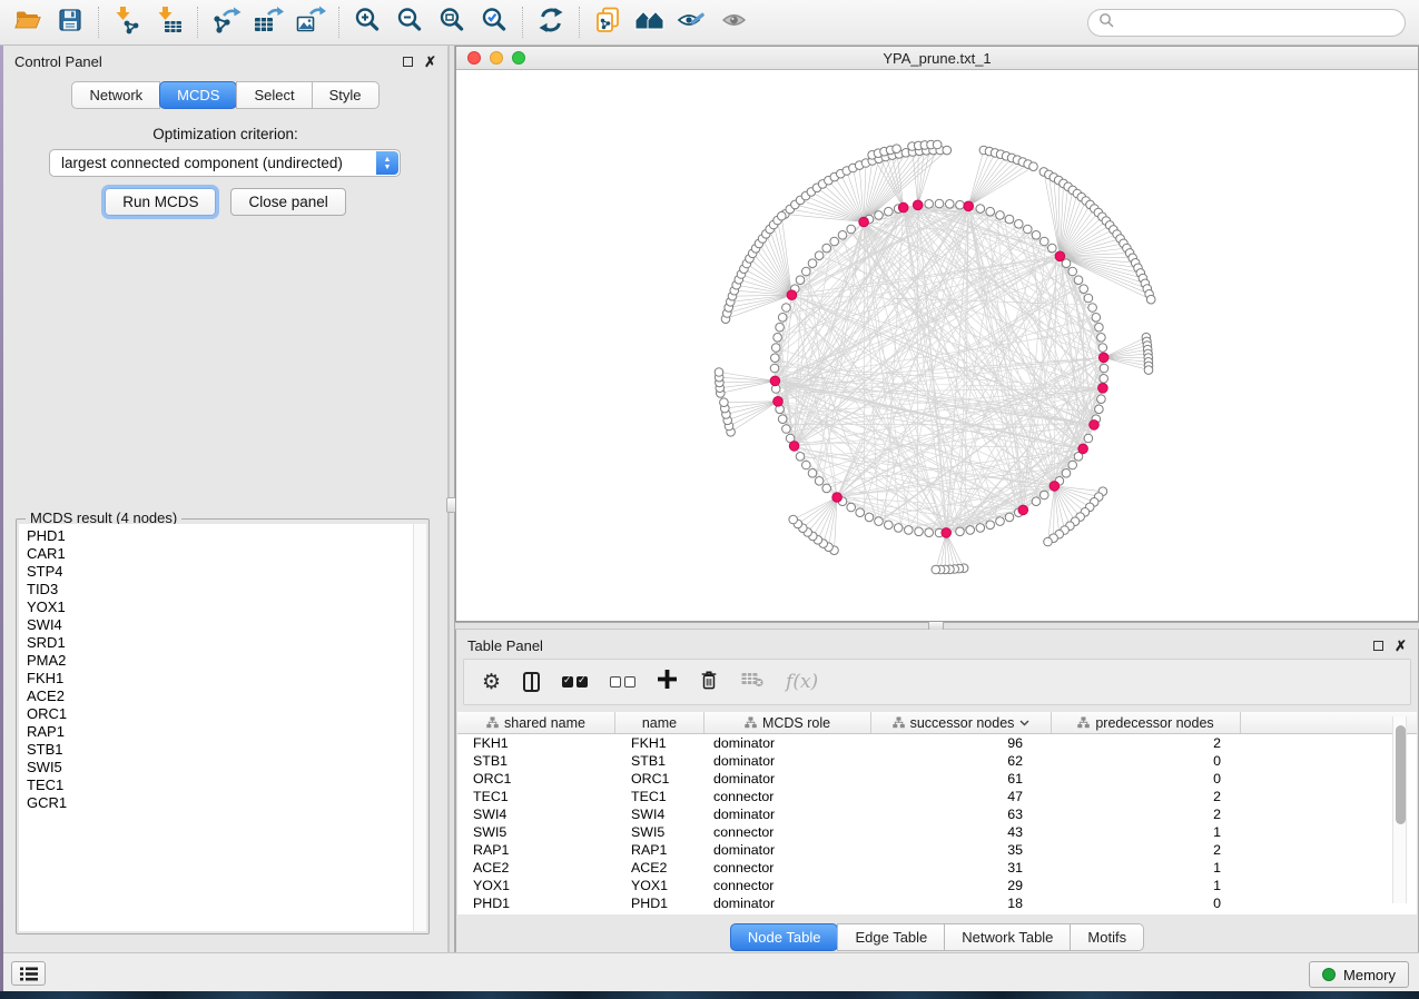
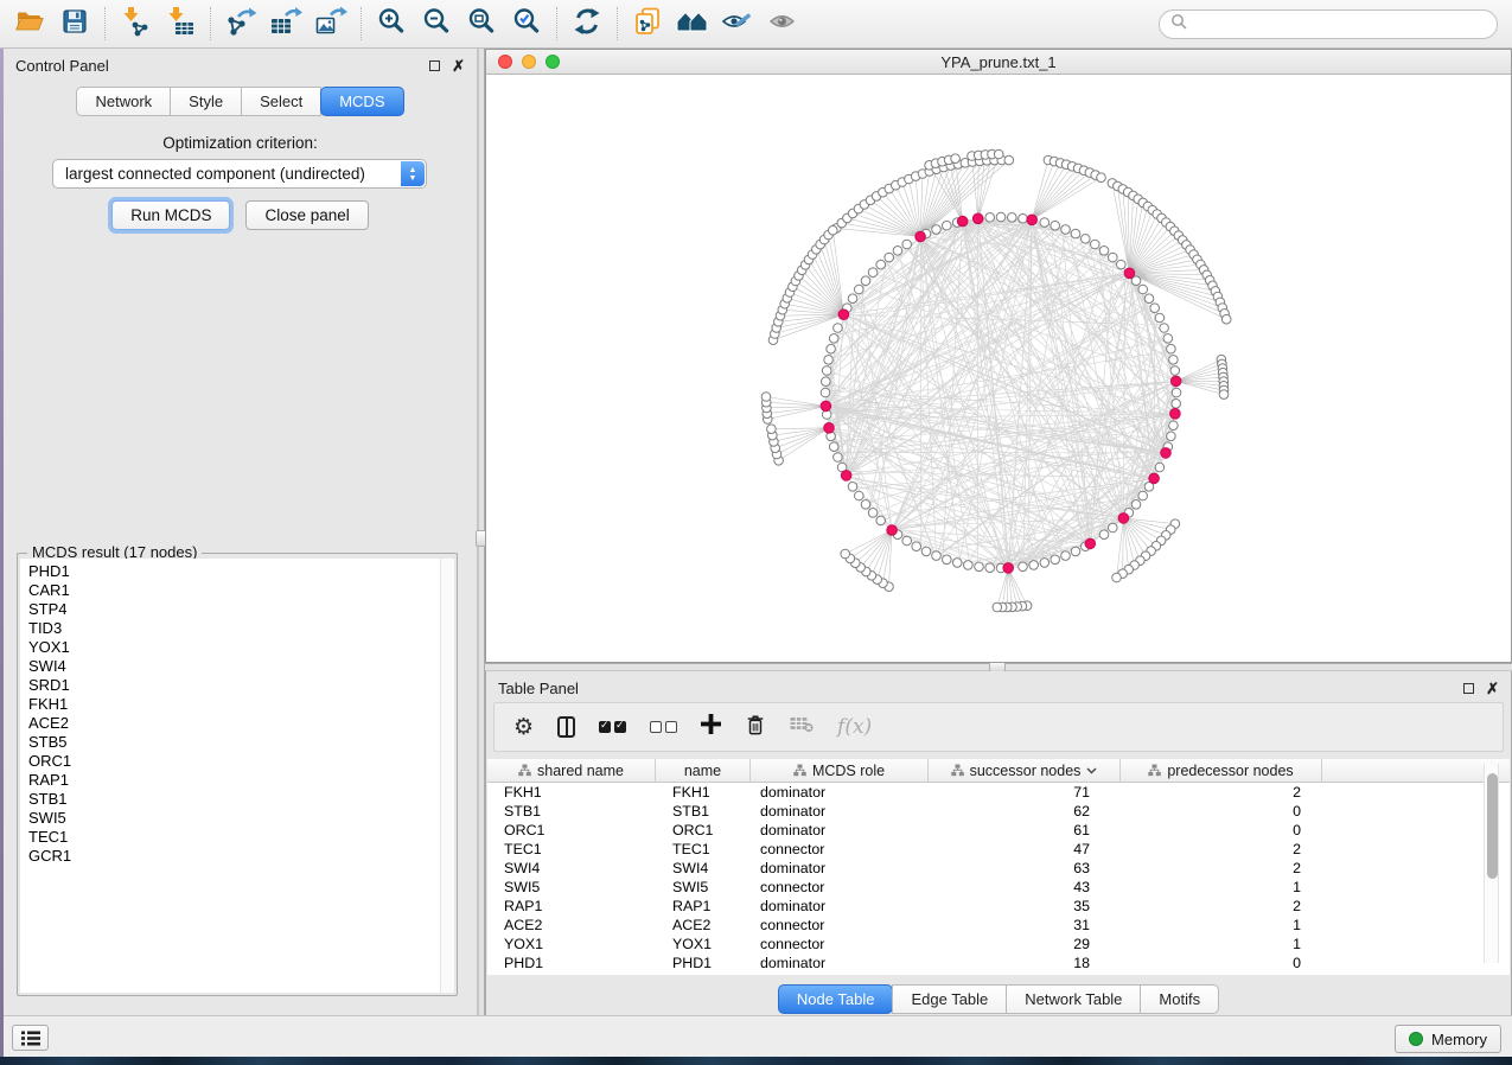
  Control Panel
  ✗
  Network
- MCDS
+ Style
  Select
- Style
+ MCDS
  Optimization criterion:
  largest connected component (undirected)
  Run MCDS
  Close panel
- MCDS result (4 nodes)
+ MCDS result (17 nodes)
  PHD1
  CAR1
  STP4
  TID3
  YOX1
  SWI4
  SRD1
- PMA2
  FKH1
  ACE2
+ STB5
  ORC1
  RAP1
  STB1
  SWI5
  TEC1
  GCR1
  YPA_prune.txt_1
  Table Panel
  ✗
  ⚙
  f(x)
  shared name
  name
  MCDS role
  successor nodes
  predecessor nodes
  FKH1
  FKH1
  dominator
- 96
+ 71
  2
  STB1
  STB1
  dominator
  62
  0
  ORC1
  ORC1
  dominator
  61
  0
  TEC1
  TEC1
  connector
  47
  2
  SWI4
  SWI4
  dominator
  63
  2
  SWI5
  SWI5
  connector
  43
  1
  RAP1
  RAP1
  dominator
  35
  2
  ACE2
  ACE2
  connector
  31
  1
  YOX1
  YOX1
  connector
  29
  1
  PHD1
  PHD1
  dominator
  18
  0
  Node Table
  Edge Table
  Network Table
  Motifs
  Memory
